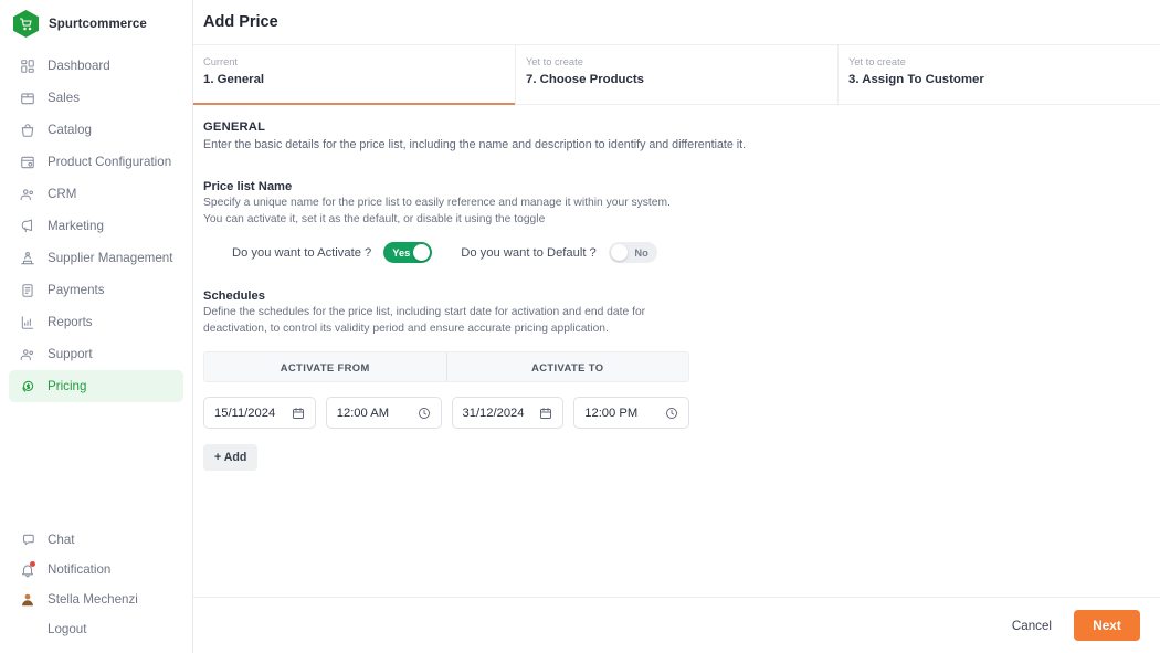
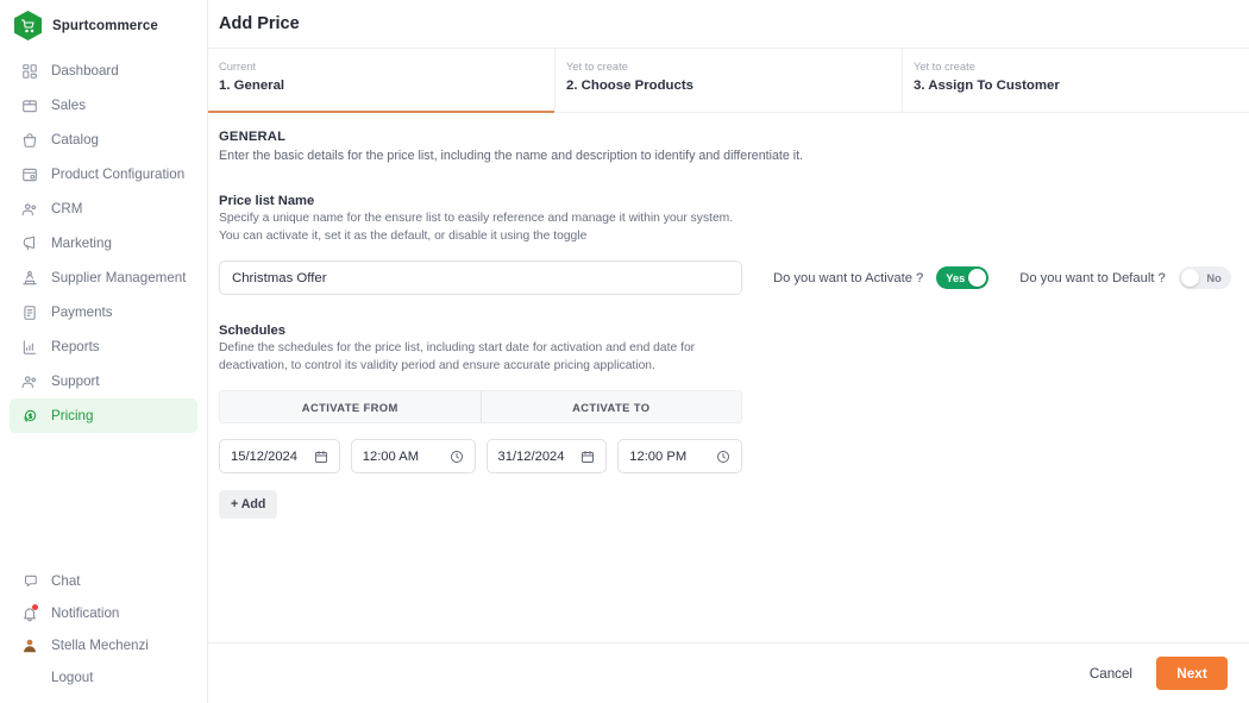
  Spurtcommerce
  Dashboard
  Sales
  Catalog
  Product Configuration
  CRM
  Marketing
  Supplier Management
  Payments
  Reports
  Support
  Pricing
  Chat
  Notification
  Stella Mechenzi
  Logout
  Add Price
  Current
  1. General
  Yet to create
- 7. Choose Products
+ 2. Choose Products
  Yet to create
  3. Assign To Customer
  GENERAL
  Enter the basic details for the price list, including the name and description to identify and differentiate it.
  Price list Name
- Specify a unique name for the price list to easily reference and manage it within your system. You can activate it, set it as the default, or disable it using the toggle
+ Specify a unique name for the ensure list to easily reference and manage it within your system. You can activate it, set it as the default, or disable it using the toggle
+ Christmas Offer
  Do you want to Activate ?
  Yes
  Do you want to Default ?
  No
  Schedules
  Define the schedules for the price list, including start date for activation and end date for deactivation, to control its validity period and ensure accurate pricing application.
  ACTIVATE FROM
  ACTIVATE TO
- 15/11/2024
+ 15/12/2024
  12:00 AM
  31/12/2024
  12:00 PM
  + Add
  Cancel
  Next
